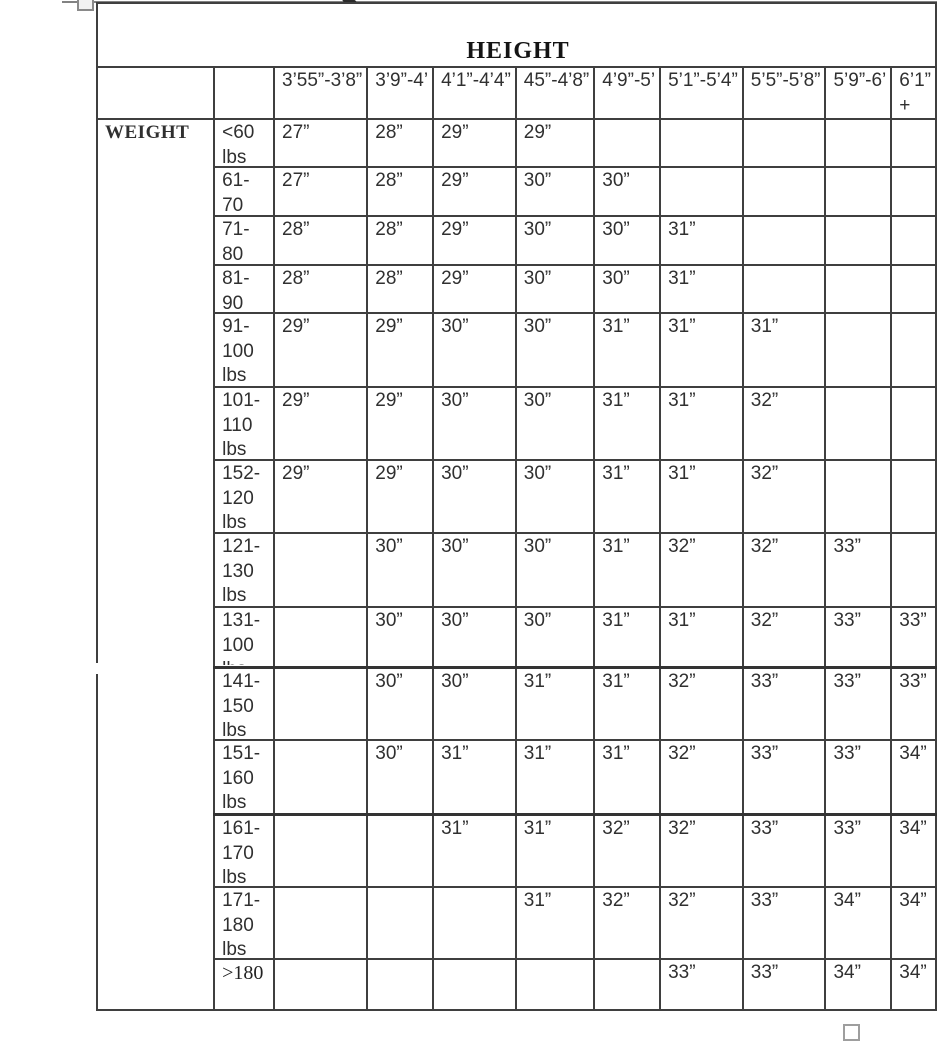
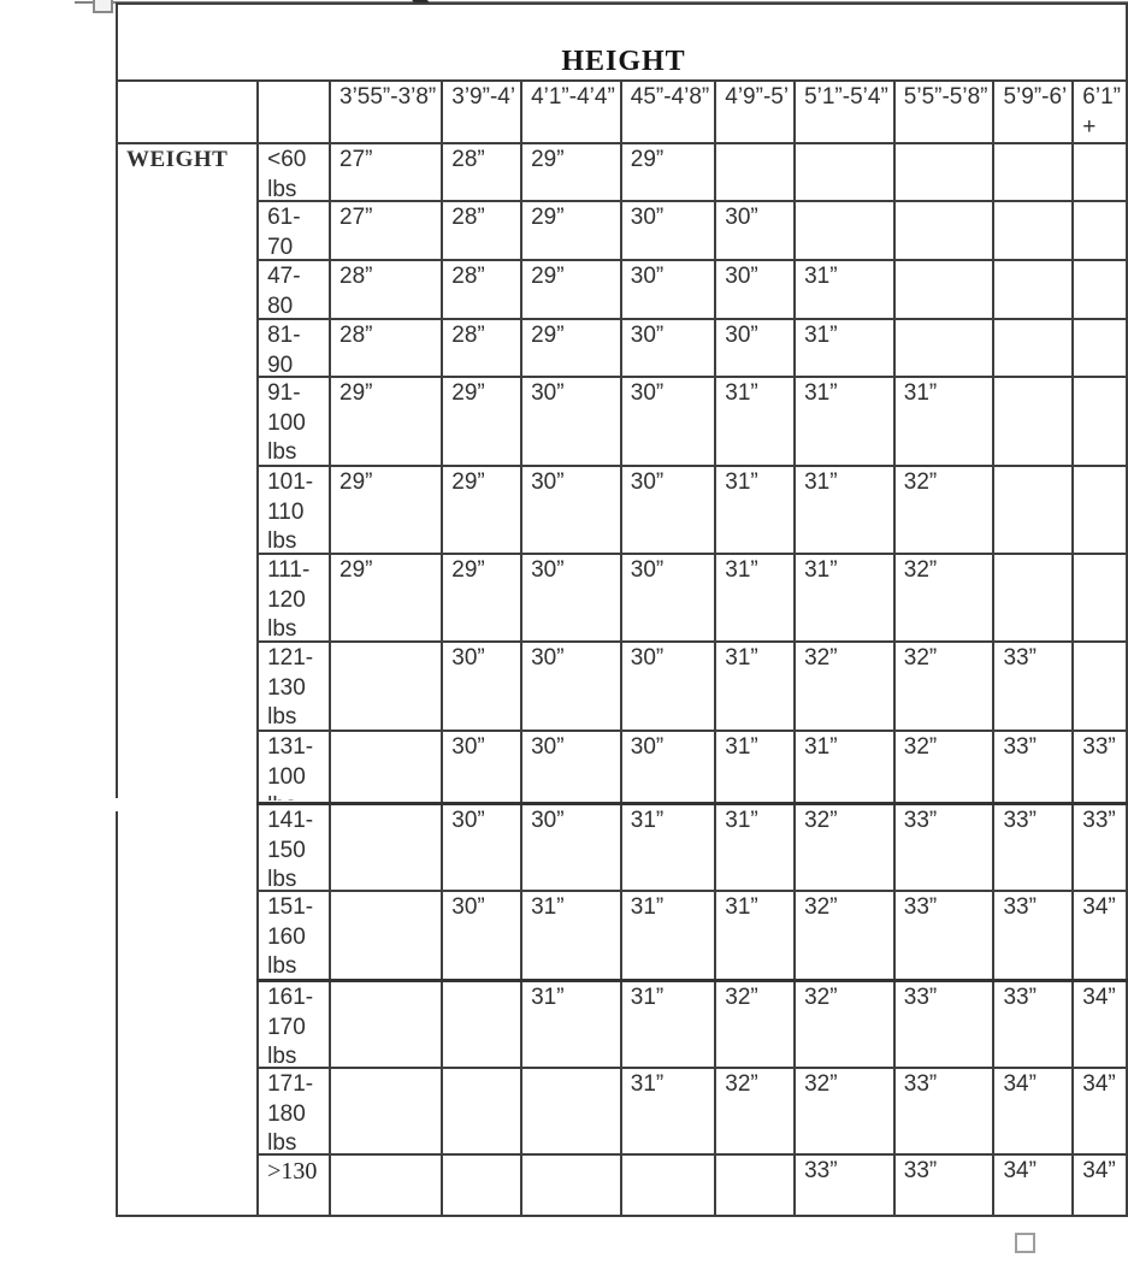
  HEIGHT
  		3’55”-3’8”	3’9”-4’	4’1”-4’4”	45”-4’8”	4’9”-5’	5’1”-5’4”	5’5”-5’8”	5’9”-6’	6’1” +
  WEIGHT	<60 lbs	27”	28”	29”	29”
  61-70	27”	28”	29”	30”	30”
- 71-80	28”	28”	29”	30”	30”	31”
+ 47-80	28”	28”	29”	30”	30”	31”
  81-90	28”	28”	29”	30”	30”	31”
  91-100 lbs	29”	29”	30”	30”	31”	31”	31”
  101-110 lbs	29”	29”	30”	30”	31”	31”	32”
- 152-120 lbs	29”	29”	30”	30”	31”	31”	32”
+ 111-120 lbs	29”	29”	30”	30”	31”	31”	32”
  121-130 lbs		30”	30”	30”	31”	32”	32”	33”
  131-100		30”	30”	30”	31”	31”	32”	33”	33”
  141-150 lbs		30”	30”	31”	31”	32”	33”	33”	33”
  151-160 lbs		30”	31”	31”	31”	32”	33”	33”	34”
  161-170 lbs			31”	31”	32”	32”	33”	33”	34”
  171-180 lbs				31”	32”	32”	33”	34”	34”
- >180						33”	33”	34”	34”
+ >130						33”	33”	34”	34”
